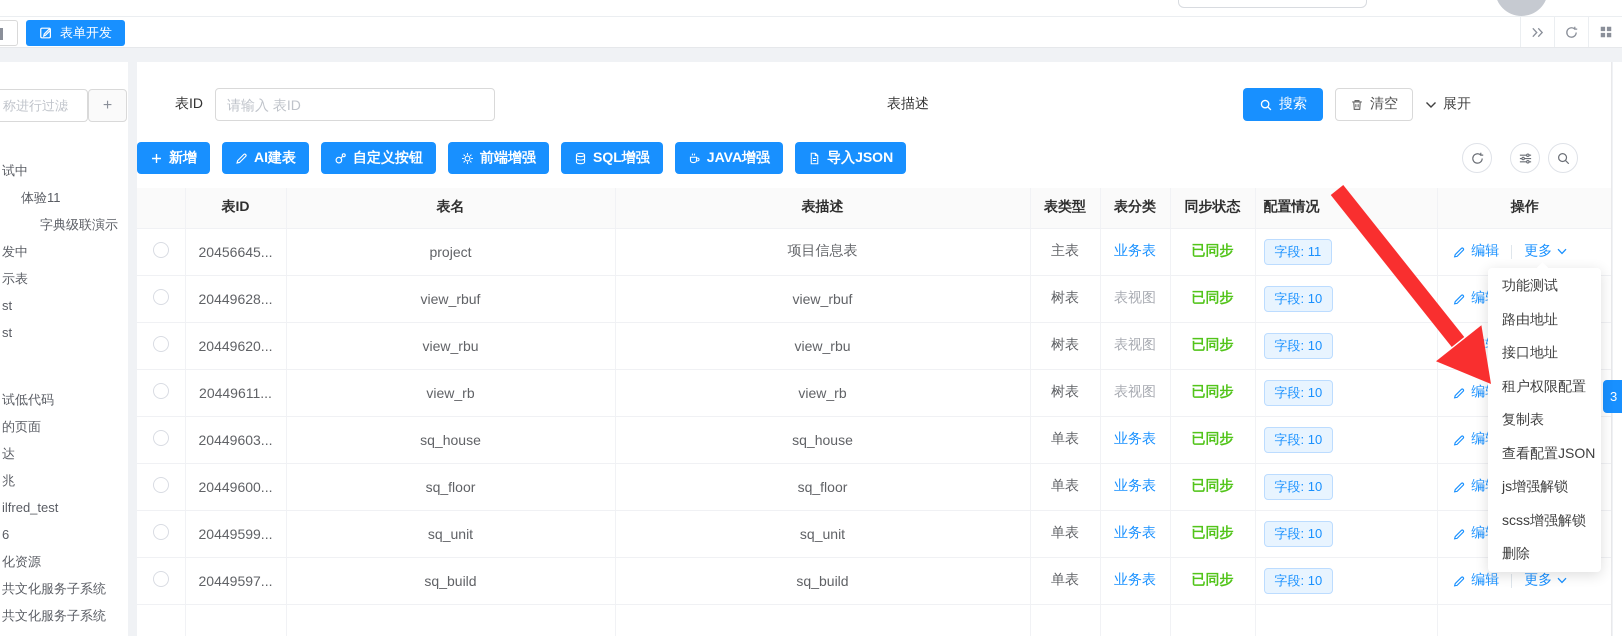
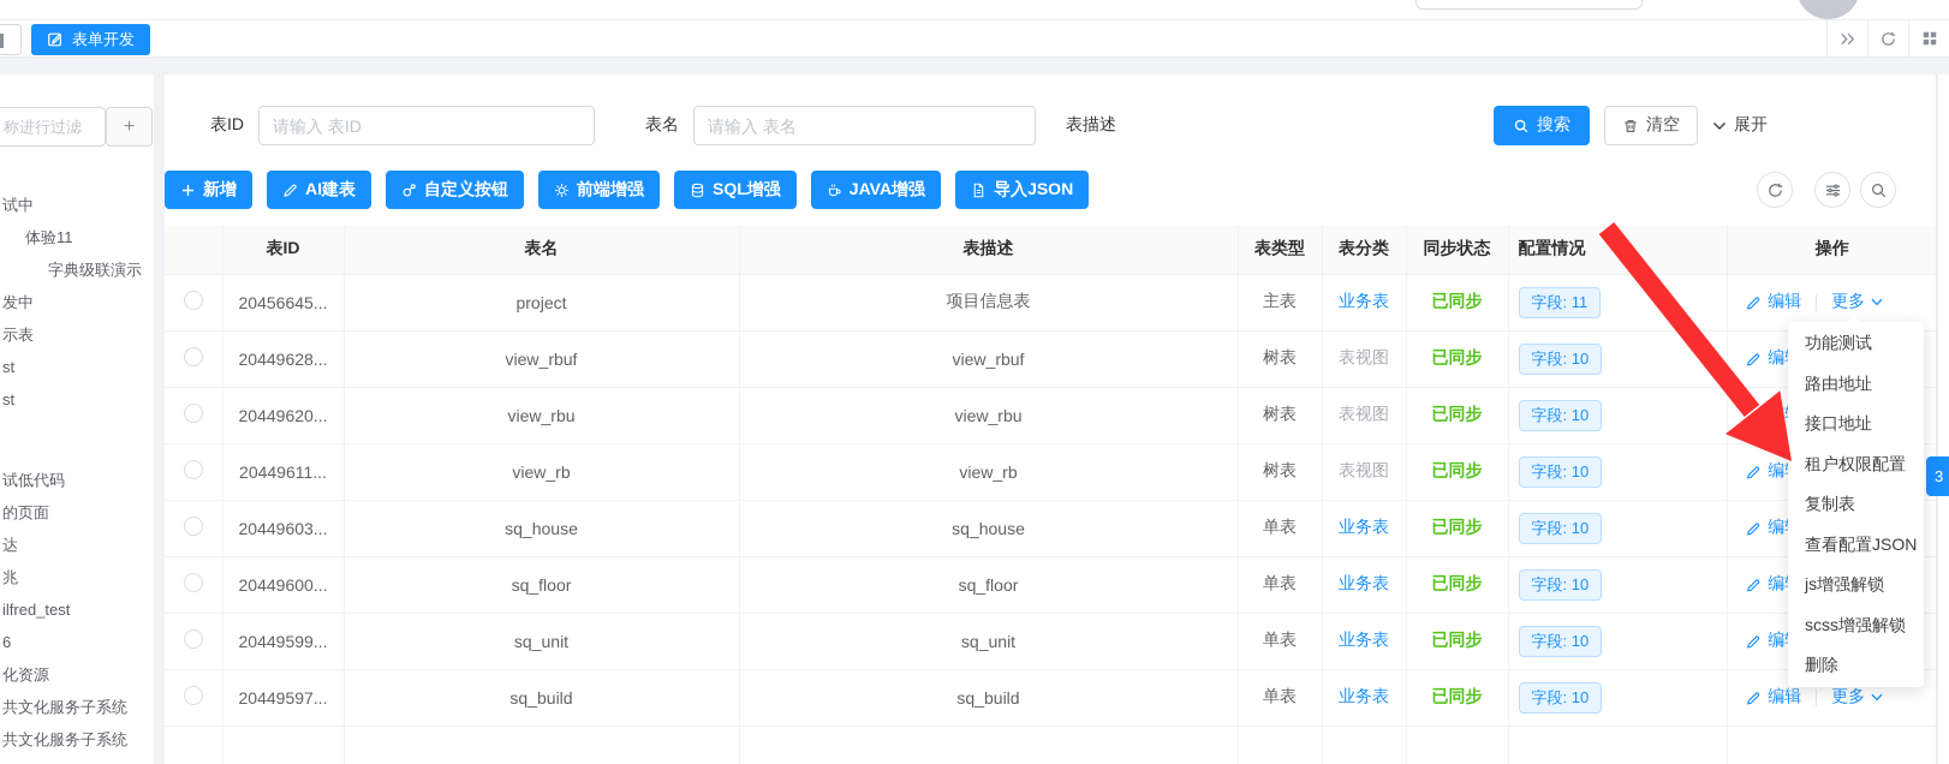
  表单开发
  称进行过滤
  +
  试中
  体验11
  字典级联演示
  发中
  示表
  st
  st
  试低代码
  的页面
  达
  兆
  ilfred_test
  6
  化资源
  共文化服务子系统
  共文化服务子系统
  表ID
  请输入 表ID
+ 表名
+ 请输入 表名
  表描述
  搜索
  清空
  展开
  新增
  AI建表
  自定义按钮
  前端增强
  SQL增强
  JAVA增强
  导入JSON
  	表ID	表名	表描述	表类型	表分类	同步状态	配置情况	操作
  	20456645...	project	项目信息表	主表	业务表	已同步	字段: 11	编辑 更多
  	20449628...	view_rbuf	view_rbuf	树表	表视图	已同步	字段: 10	编
  	20449620...	view_rbu	view_rbu	树表	表视图	已同步	字段: 10
  	20449611...	view_rb	view_rb	树表	表视图	已同步	字段: 10	编
  	20449603...	sq_house	sq_house	单表	业务表	已同步	字段: 10	编
  	20449600...	sq_floor	sq_floor	单表	业务表	已同步	字段: 10	编
  	20449599...	sq_unit	sq_unit	单表	业务表	已同步	字段: 10	编
  	20449597...	sq_build	sq_build	单表	业务表	已同步	字段: 10	编辑 更多
  功能测试
  路由地址
  接口地址
  租户权限配置
  复制表
  查看配置JSON
  js增强解锁
  scss增强解锁
  删除
  3
